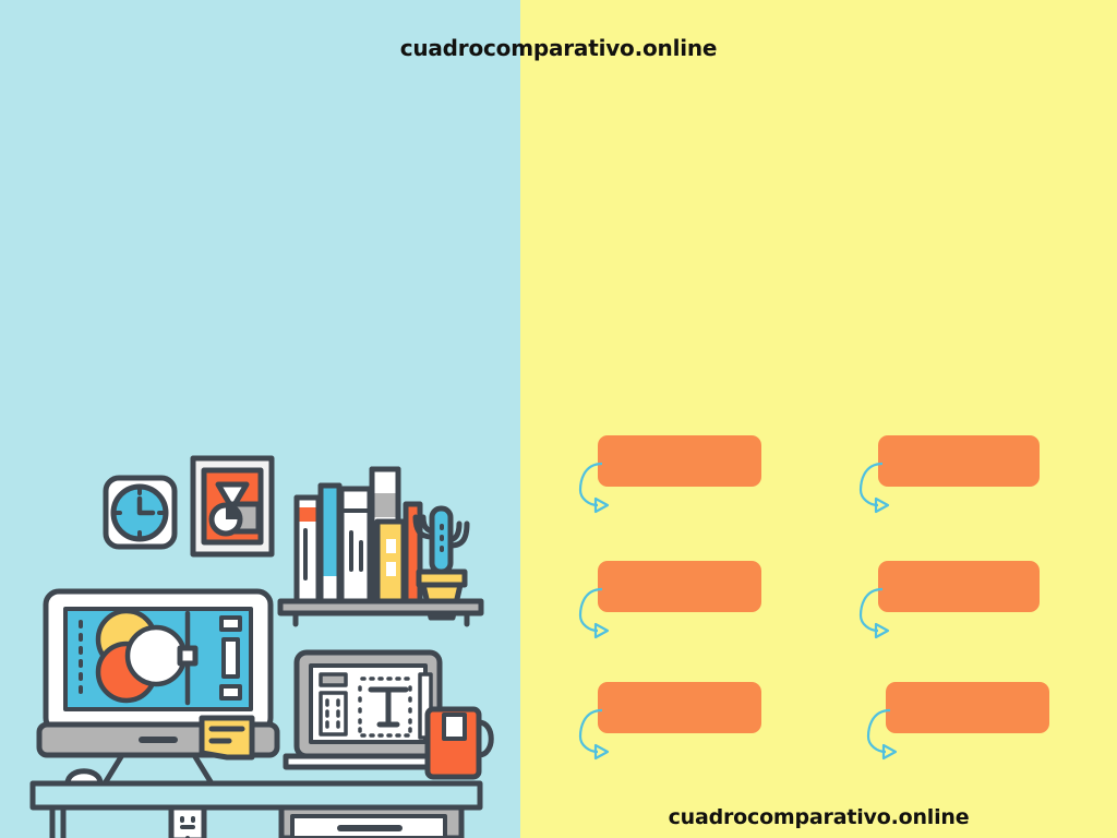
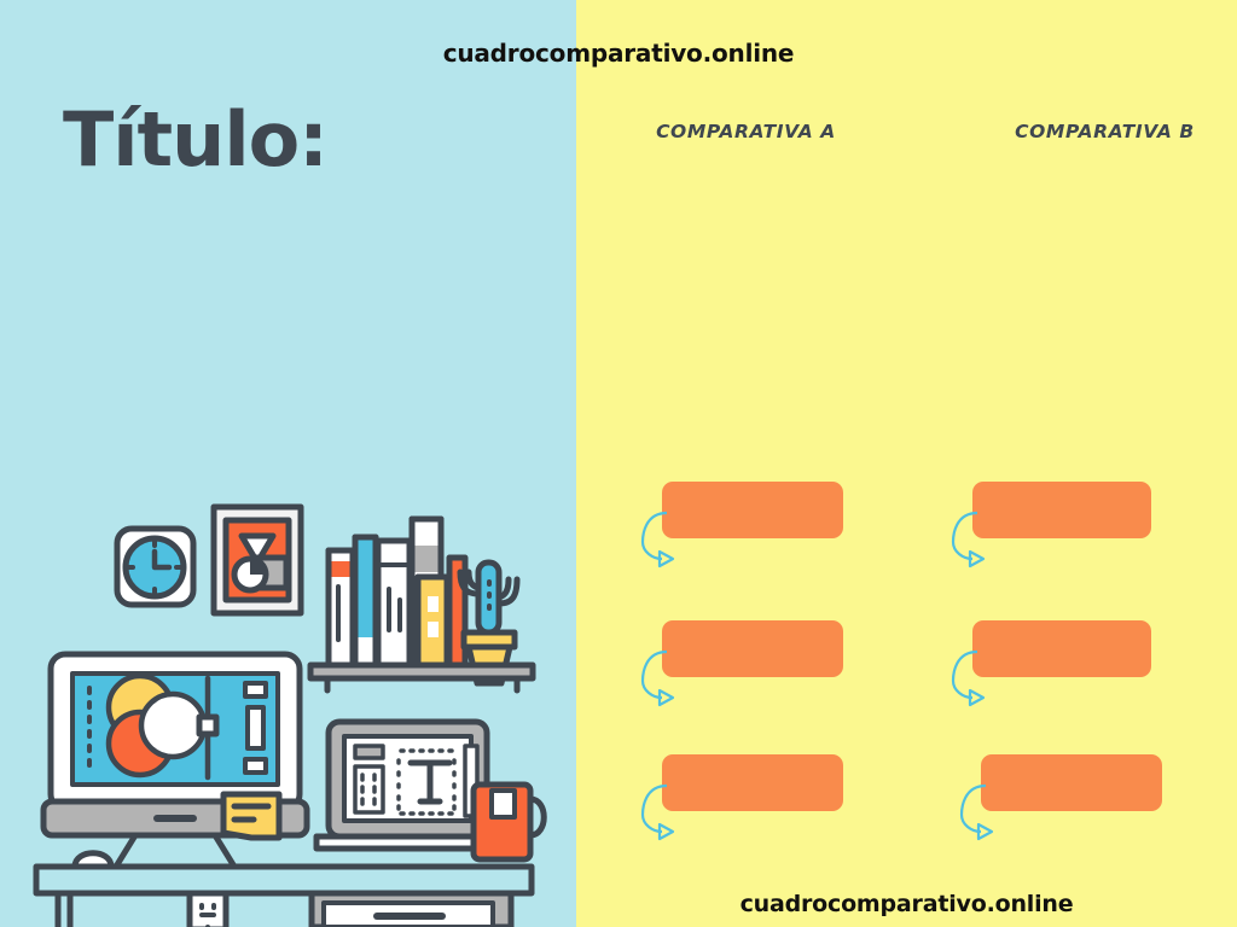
  cuadrocomparativo.online
+ Título:
+ COMPARATIVA A
+ COMPARATIVA B
  cuadrocomparativo.online
